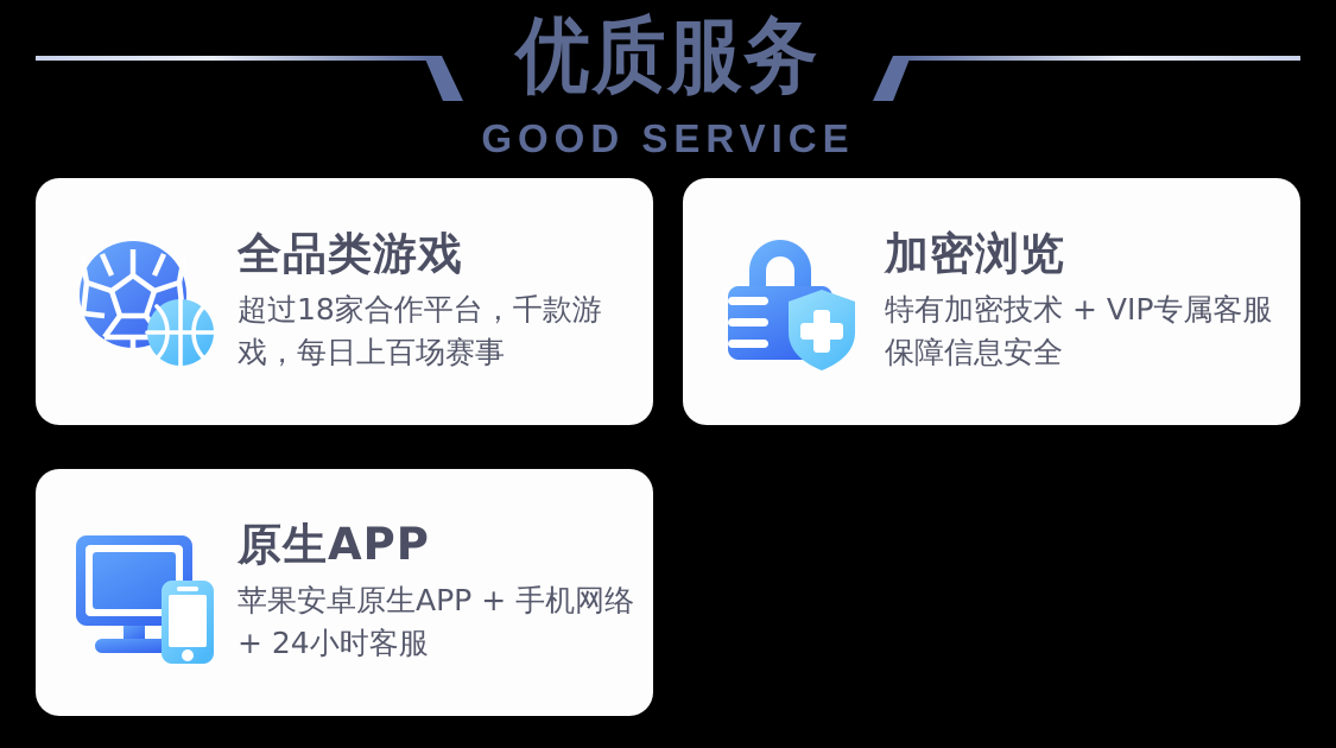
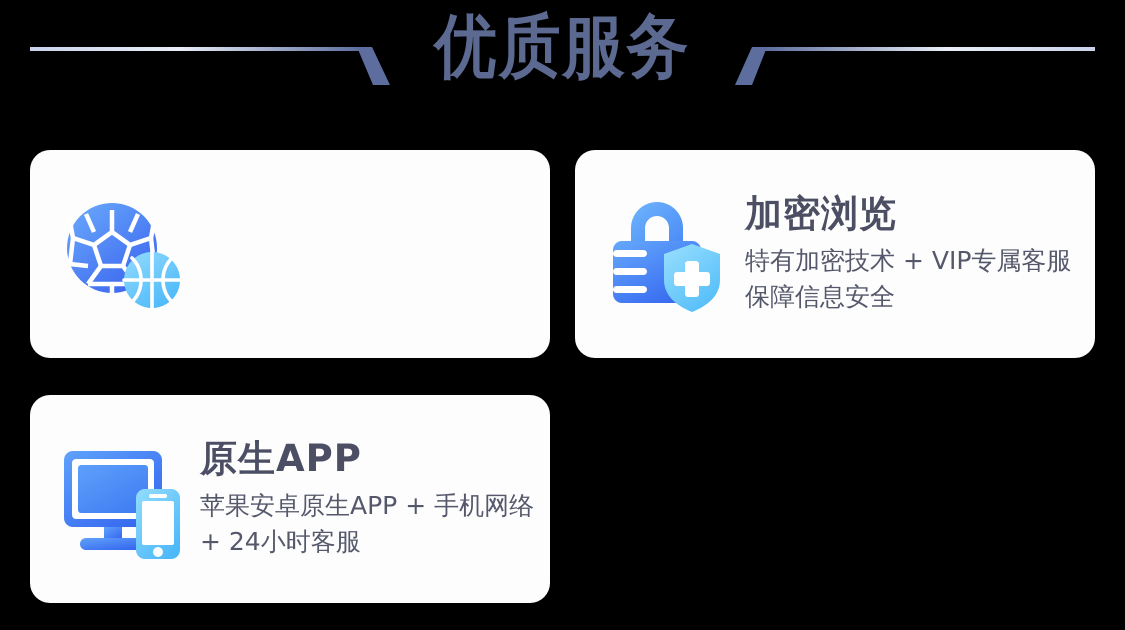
  优质服务
- GOOD SERVICE
- 全品类游戏
- 超过18家合作平台，千款游戏，每日上百场赛事
  加密浏览
  特有加密技术 + VIP专属客服保障信息安全
  原生APP
  苹果安卓原生APP + 手机网络 + 24小时客服
